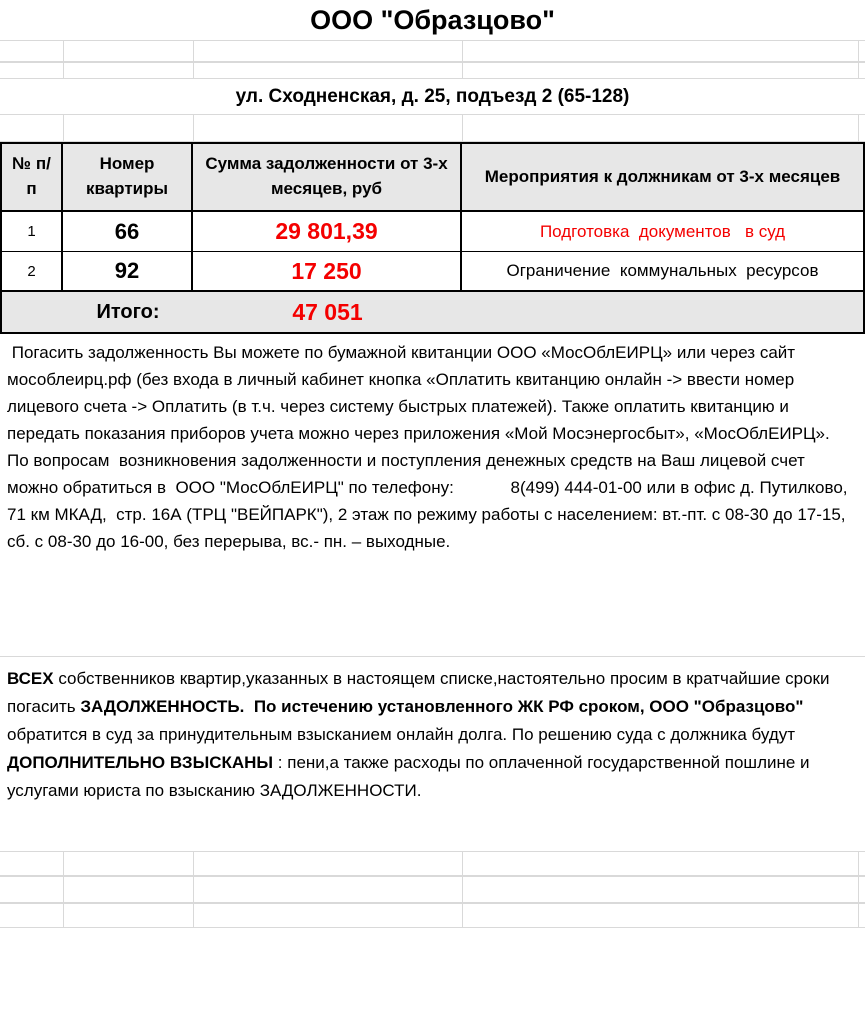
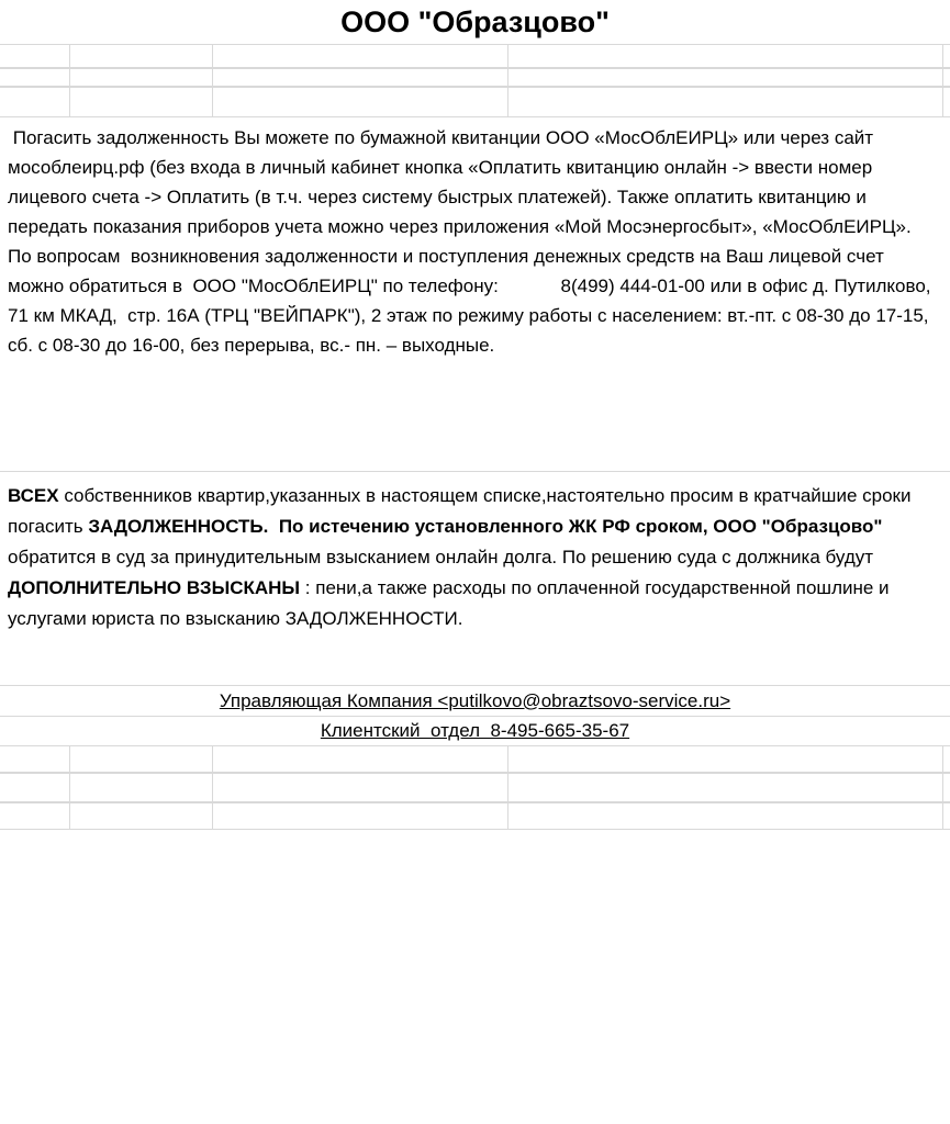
  ООО "Образцово"
- ул. Сходненская, д. 25, подъезд 2 (65-128)
- № п/п
- Номер квартиры
- Сумма задолженности от 3-х месяцев, руб
- Мероприятия к должникам от 3-х месяцев
- 1
- 66
- 29 801,39
- Подготовка документов в суд
- 2
- 92
- 17 250
- Ограничение коммунальных ресурсов
- Итого:
- 47 051
  Погасить задолженность Вы можете по бумажной квитанции ООО «МосОблЕИРЦ» или через сайт мособлеирц.рф (без входа в личный кабинет кнопка «Оплатить квитанцию онлайн -> ввести номер лицевого счета -> Оплатить (в т.ч. через систему быстрых платежей). Также оплатить квитанцию и передать показания приборов учета можно через приложения «Мой Мосэнергосбыт», «МосОблЕИРЦ».
  По вопросам возникновения задолженности и поступления денежных средств на Ваш лицевой счет можно обратиться в ООО "МосОблЕИРЦ" по телефону: 8(499) 444-01-00 или в офис д. Путилково, 71 км МКАД, стр. 16А (ТРЦ "ВЕЙПАРК"), 2 этаж по режиму работы с населением: вт.-пт. с 08-30 до 17-15, сб. с 08-30 до 16-00, без перерыва, вс.- пн. – выходные.
  ВСЕХ собственников квартир,указанных в настоящем списке,настоятельно просим в кратчайшие сроки погасить ЗАДОЛЖЕННОСТЬ. По истечению установленного ЖК РФ сроком, ООО "Образцово" обратится в суд за принудительным взысканием онлайн долга. По решению суда с должника будут ДОПОЛНИТЕЛЬНО ВЗЫСКАНЫ : пени,а также расходы по оплаченной государственной пошлине и услугами юриста по взысканию ЗАДОЛЖЕННОСТИ.
+ Управляющая Компания <putilkovo@obraztsovo-service.ru>
+ Клиентский отдел 8-495-665-35-67
